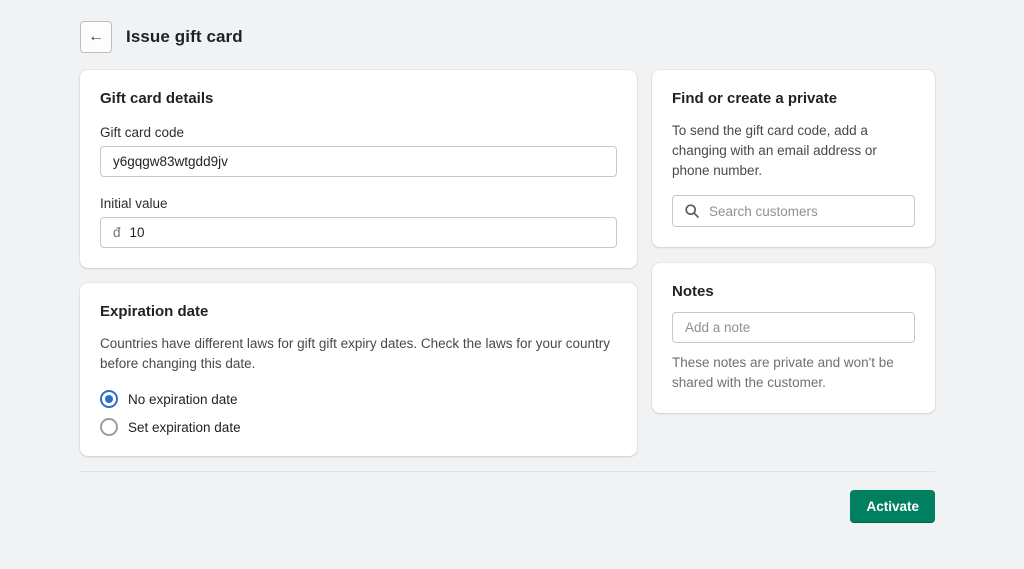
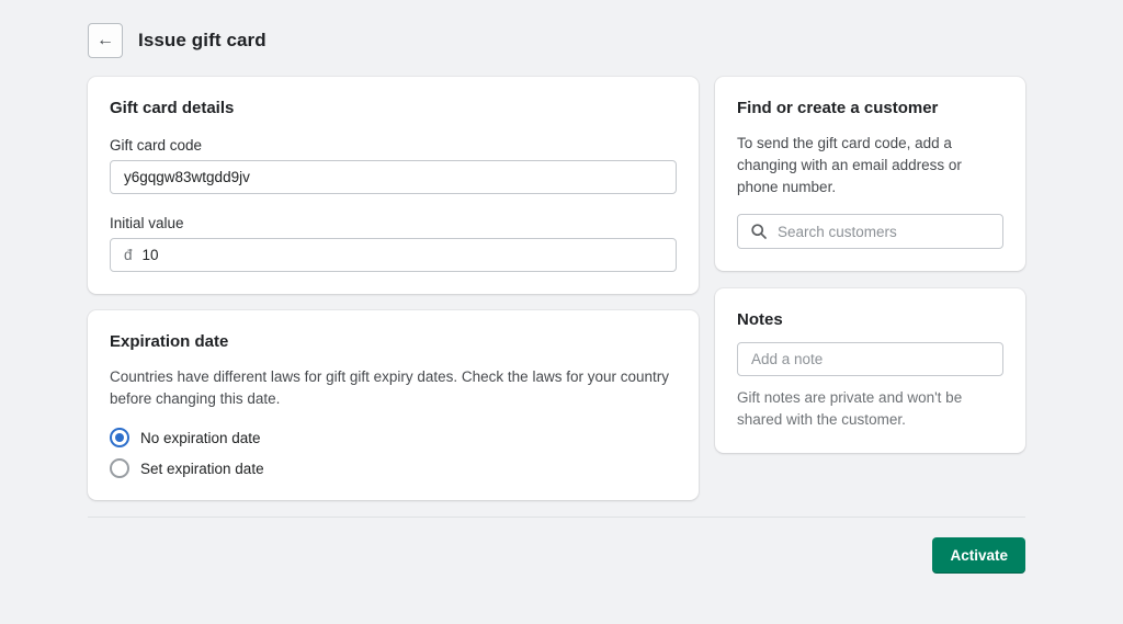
  ←
  Issue gift card
  Gift card details
  Gift card code
  y6gqgw83wtgdd9jv
  Initial value
  đ
  10
  Expiration date
  Countries have different laws for gift gift expiry dates. Check the laws for your country before changing this date.
  No expiration date
  Set expiration date
- Find or create a private
+ Find or create a customer
  To send the gift card code, add a changing with an email address or phone number.
  Search customers
  Notes
  Add a note
- These notes are private and won't be shared with the customer.
+ Gift notes are private and won't be shared with the customer.
  Activate
